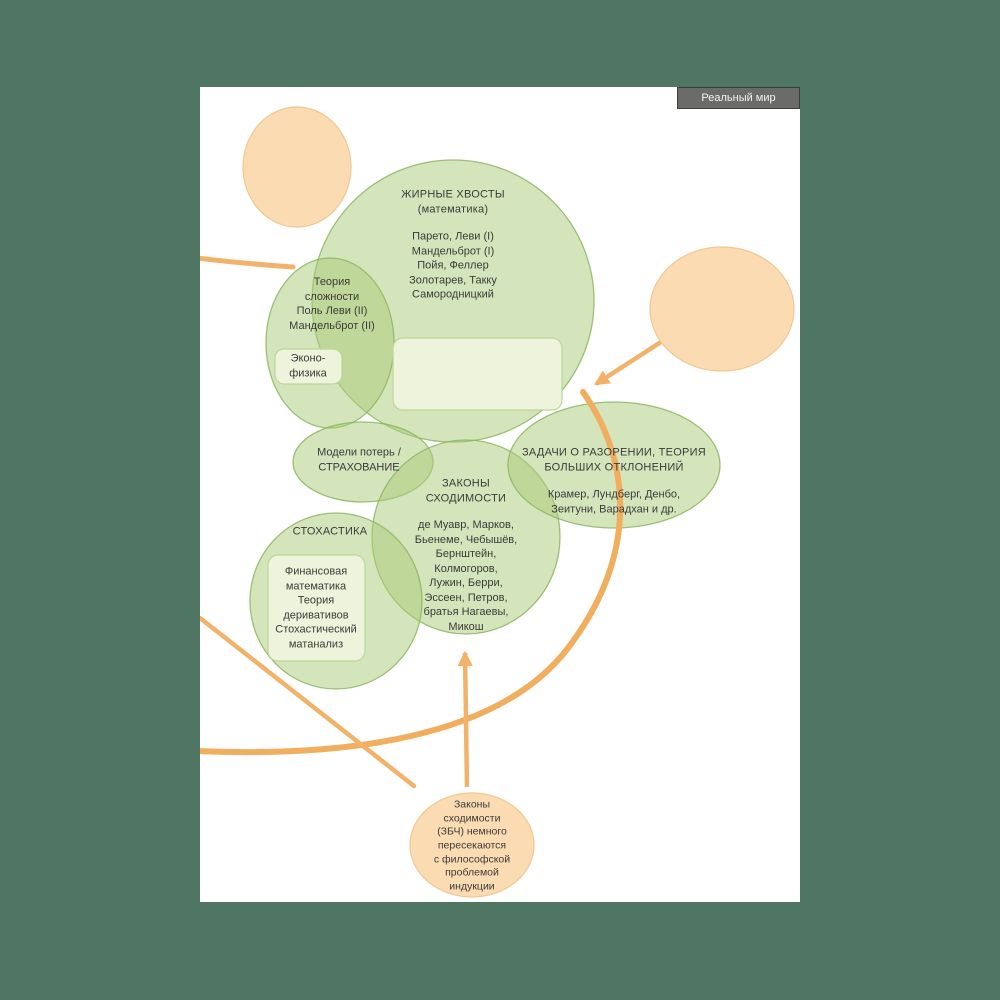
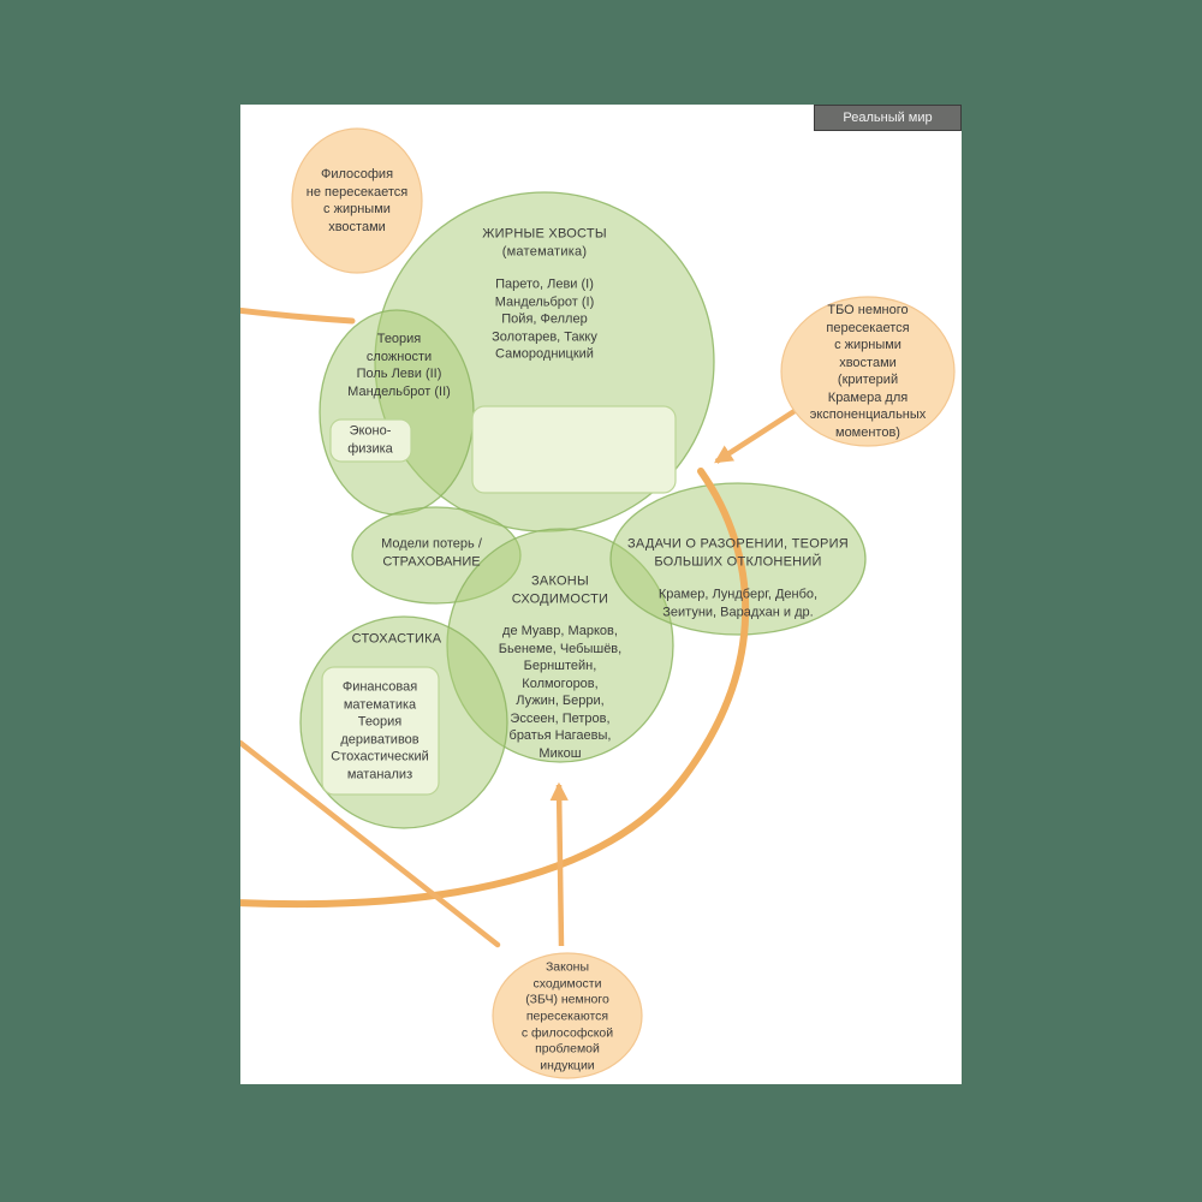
  ЖИРНЫЕ ХВОСТЫ
  (математика)
  Парето, Леви (I)
  Мандельброт (I)
  Пойя, Феллер
  Золотарев, Такку
  Самородницкий
  Теория
  сложности
  Поль Леви (II)
  Мандельброт (II)
  Эконо-
  физика
  Модели потерь /
  СТРАХОВАНИЕ
  ЗАКОНЫ
  СХОДИМОСТИ
  де Муавр, Марков,
  Бьенеме, Чебышёв,
  Бернштейн,
  Колмогоров,
  Лужин, Берри,
  Эссеен, Петров,
  братья Нагаевы,
  Микош
  ЗАДАЧИ О РАЗОРЕНИИ, ТЕОРИЯ
  БОЛЬШИХ ОТКЛОНЕНИЙ
  Крамер, Лундберг, Денбо,
  Зеитуни, Варадхан и др.
  СТОХАСТИКА
  Финансовая
  математика
  Теория
  деривативов
  Стохастический
  матанализ
+ Философия
+ не пересекается
+ с жирными
+ хвостами
+ ТБО немного
+ пересекается
+ с жирными хвостами
+ (критерий Крамера для
+ экспоненциальных
+ моментов)
  Законы
  сходимости
  (ЗБЧ) немного
  пересекаются
  с философской
  проблемой
  индукции
  Реальный мир
